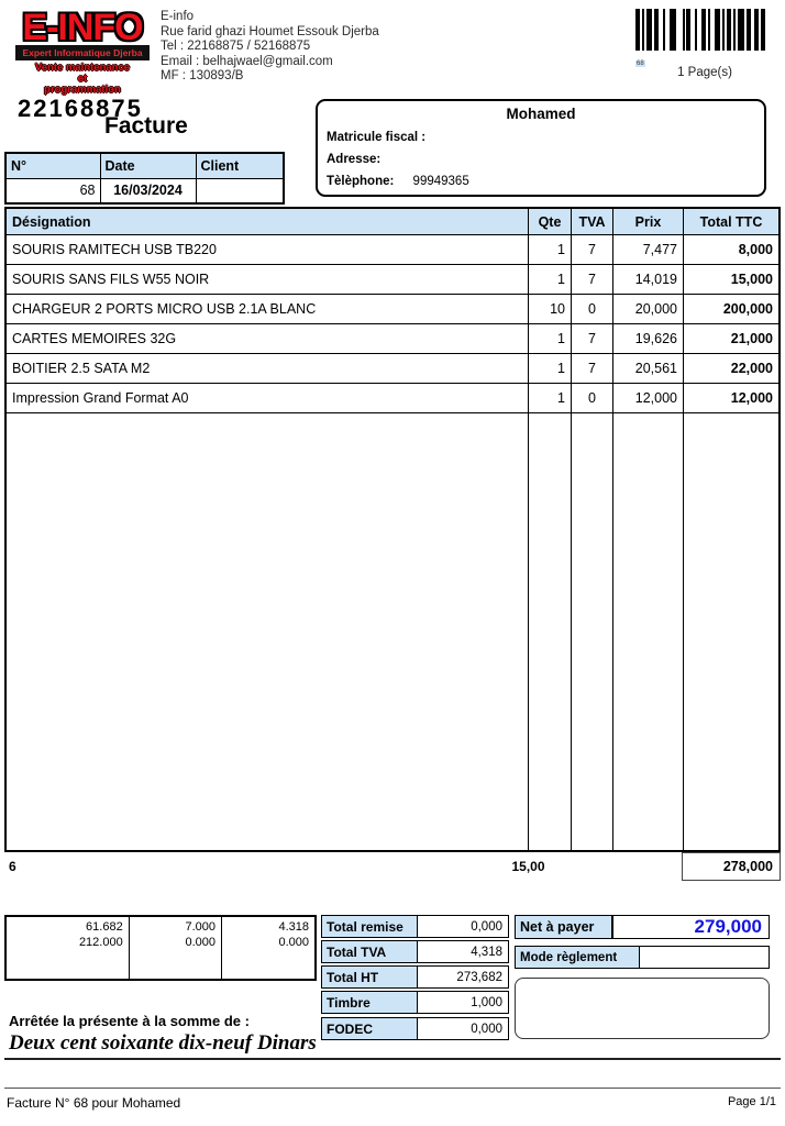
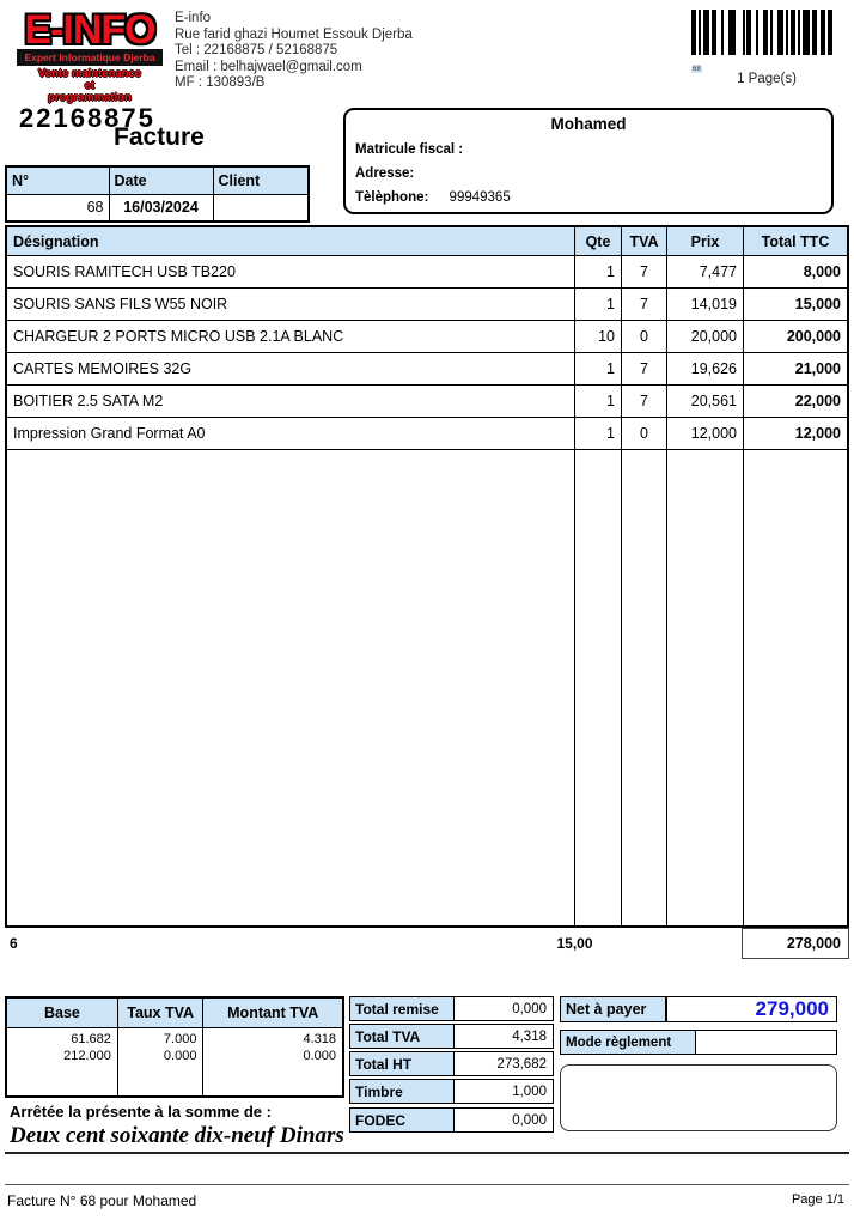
  E-INFO
  Expert Informatique Djerba
  Vente maintenance
  et
  programmation
  22168875
  E-info
  Rue farid ghazi Houmet Essouk Djerba
  Tel : 22168875 / 52168875
  Email : belhajwael@gmail.com
  MF : 130893/B
  1 Page(s)
  Facture
  N°	Date	Client
  68	16/03/2024
  Mohamed
  Matricule fiscal :
  Adresse:
  Tèlèphone: 99949365
  Désignation
  Qte
  TVA
  Prix
  Total TTC
  SOURIS RAMITECH USB TB220
  1
  7
  7,477
  8,000
  SOURIS SANS FILS W55 NOIR
  1
  7
  14,019
  15,000
  CHARGEUR 2 PORTS MICRO USB 2.1A BLANC
  10
  0
  20,000
  200,000
  CARTES MEMOIRES 32G
  1
  7
  19,626
  21,000
  BOITIER 2.5 SATA M2
  1
  7
  20,561
  22,000
  Impression Grand Format A0
  1
  0
  12,000
  12,000
  6
  15,00
  278,000
+ Base	Taux TVA	Montant TVA
  61.682 212.000	7.000 0.000	4.318 0.000
  Total remise
  0,000
  Total TVA
  4,318
  Total HT
  273,682
  Timbre
  1,000
  FODEC
  0,000
  Net à payer
  279,000
  Mode règlement
  Arrêtée la présente à la somme de :
  Deux cent soixante dix-neuf Dinars
  Facture N° 68 pour Mohamed
  Page 1/1
